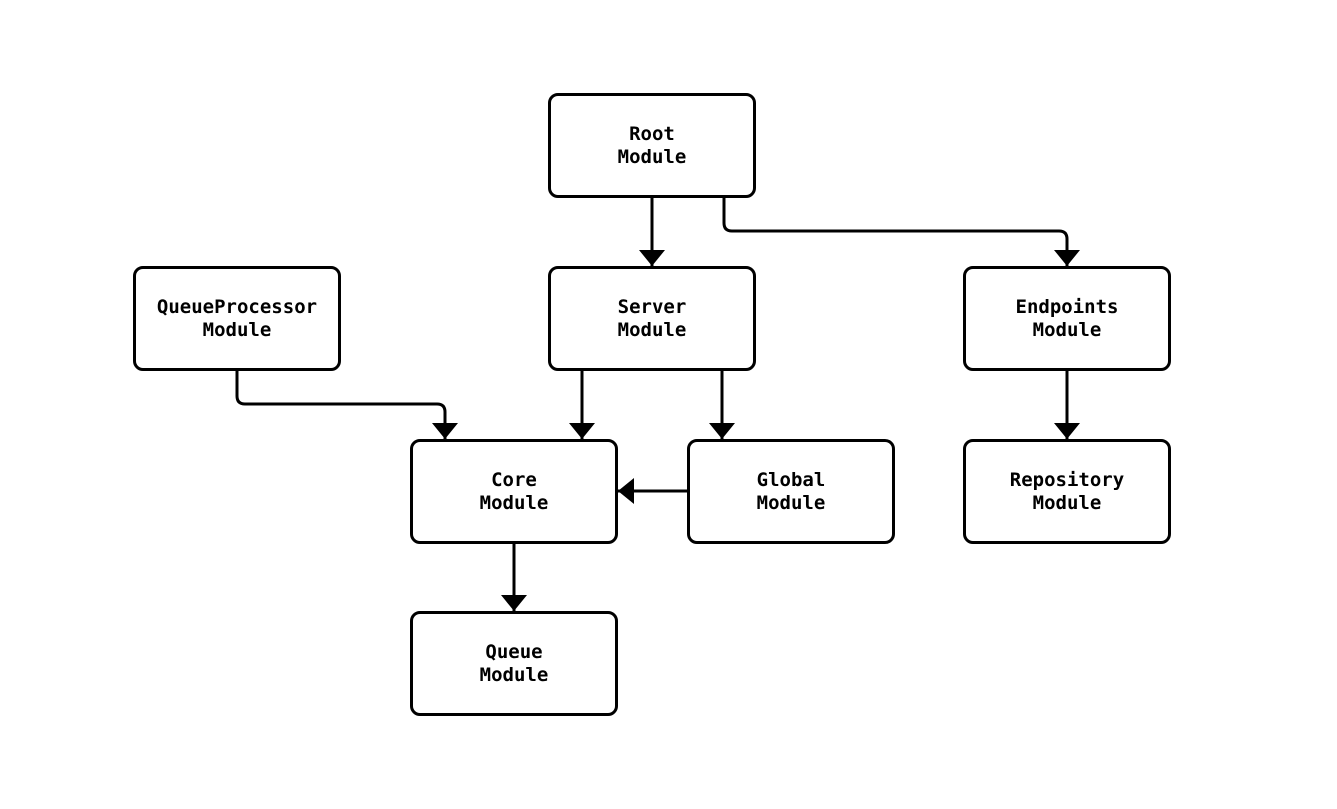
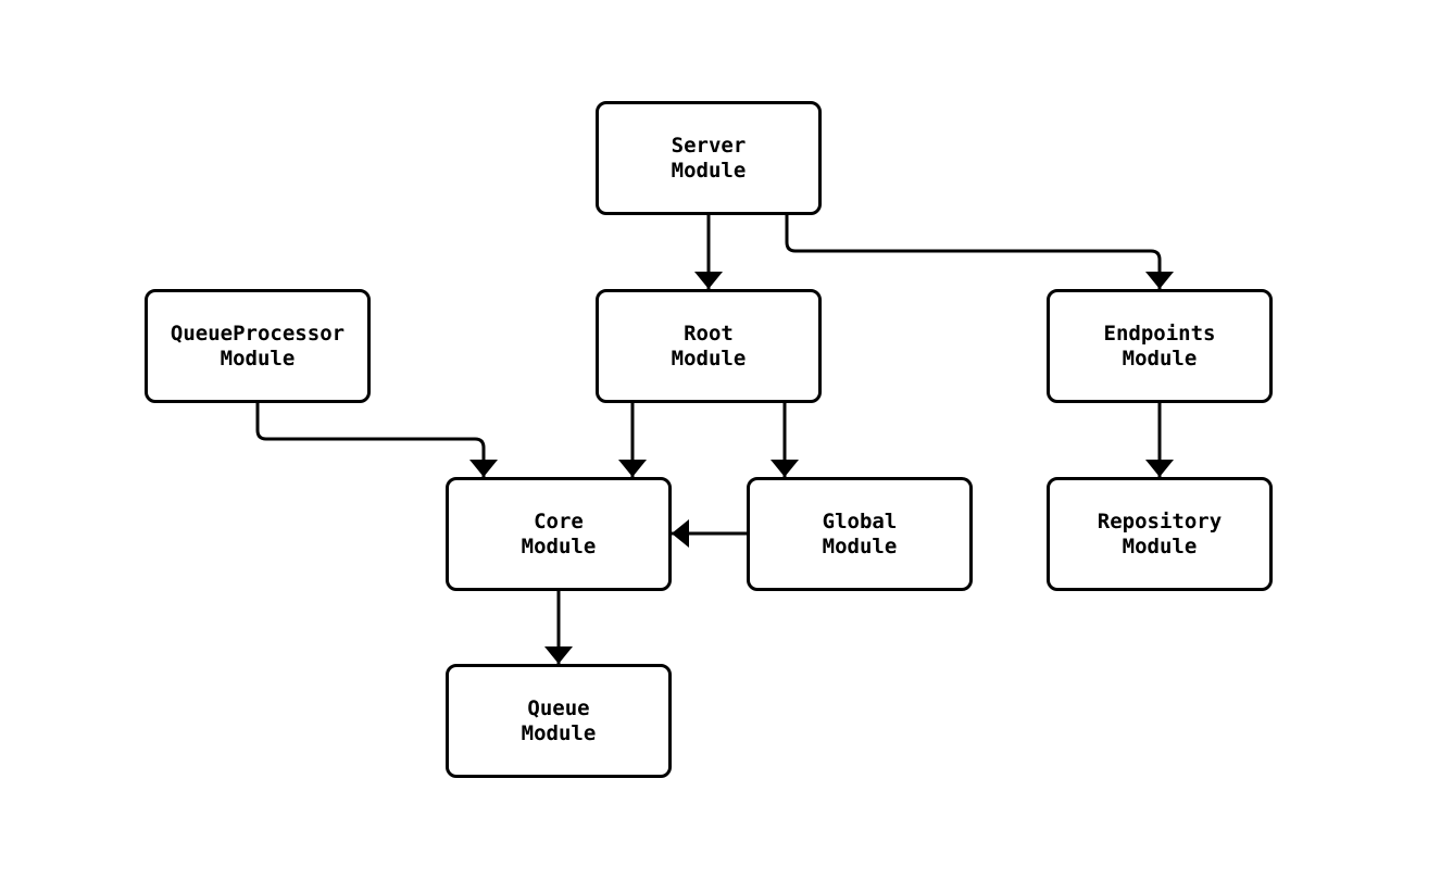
- Root
+ Server
  Module
  QueueProcessor
  Module
- Server
+ Root
  Module
  Endpoints
  Module
  Core
  Module
  Global
  Module
  Repository
  Module
  Queue
  Module
